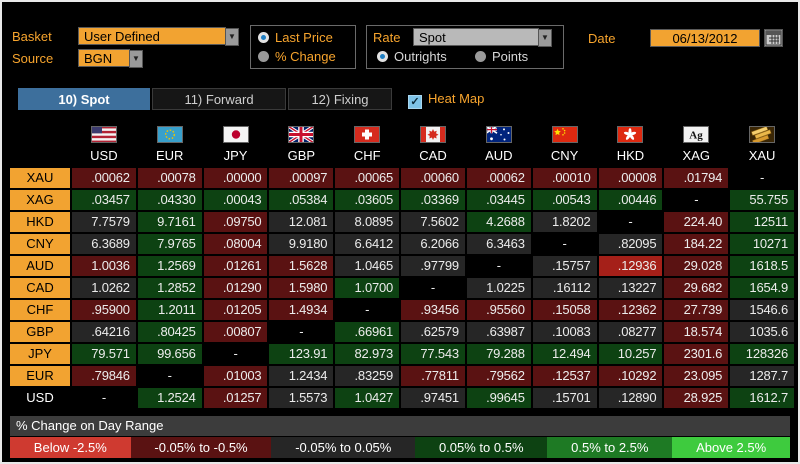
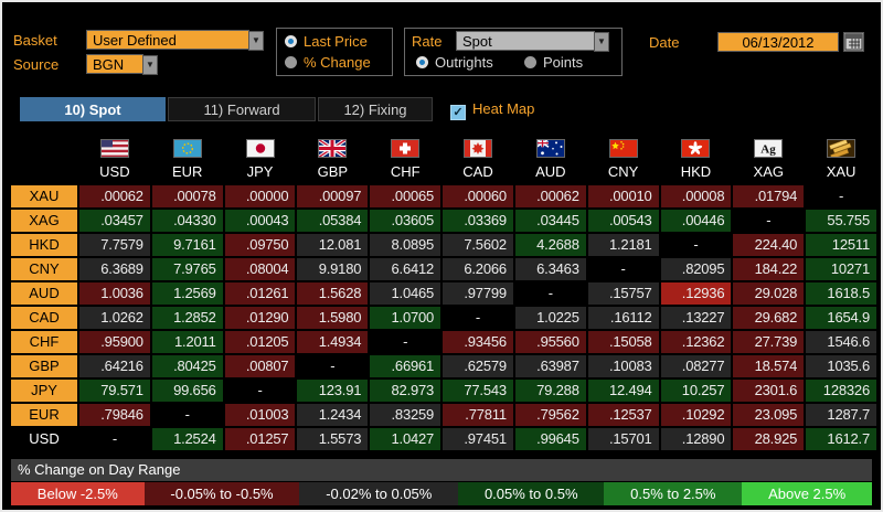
  Basket
  User Defined
  ▼
  Source
  BGN
  ▼
  Last Price
  % Change
  Rate
  Spot
  ▼
  Outrights
  Points
  Date
  06/13/2012
  10) Spot
  11) Forward
  12) Fixing
  ✓ Heat Map
  Ag
  USD
  EUR
  JPY
  GBP
  CHF
  CAD
  AUD
  CNY
  HKD
  XAG
  XAU
  XAU
  .00062
  .00078
  .00000
  .00097
  .00065
  .00060
  .00062
  .00010
  .00008
  .01794
  -
  XAG
  .03457
  .04330
  .00043
  .05384
  .03605
  .03369
  .03445
  .00543
  .00446
  -
  55.755
  HKD
  7.7579
  9.7161
  .09750
  12.081
  8.0895
  7.5602
  4.2688
- 1.8202
+ 1.2181
  -
  224.40
  12511
  CNY
  6.3689
  7.9765
  .08004
  9.9180
  6.6412
  6.2066
  6.3463
  -
  .82095
  184.22
  10271
  AUD
  1.0036
  1.2569
  .01261
  1.5628
  1.0465
  .97799
  -
  .15757
  .12936
  29.028
  1618.5
  CAD
  1.0262
  1.2852
  .01290
  1.5980
  1.0700
  -
  1.0225
  .16112
  .13227
  29.682
  1654.9
  CHF
  .95900
  1.2011
  .01205
  1.4934
  -
  .93456
  .95560
  .15058
  .12362
  27.739
  1546.6
  GBP
  .64216
  .80425
  .00807
  -
  .66961
  .62579
  .63987
  .10083
  .08277
  18.574
  1035.6
  JPY
  79.571
  99.656
  -
  123.91
  82.973
  77.543
  79.288
  12.494
  10.257
  2301.6
  128326
  EUR
  .79846
  -
  .01003
  1.2434
  .83259
  .77811
  .79562
  .12537
  .10292
  23.095
  1287.7
  USD
  -
  1.2524
  .01257
  1.5573
  1.0427
  .97451
  .99645
  .15701
  .12890
  28.925
  1612.7
  % Change on Day Range
  Below -2.5%
  -0.05% to -0.5%
- -0.05% to 0.05%
+ -0.02% to 0.05%
  0.05% to 0.5%
  0.5% to 2.5%
  Above 2.5%
